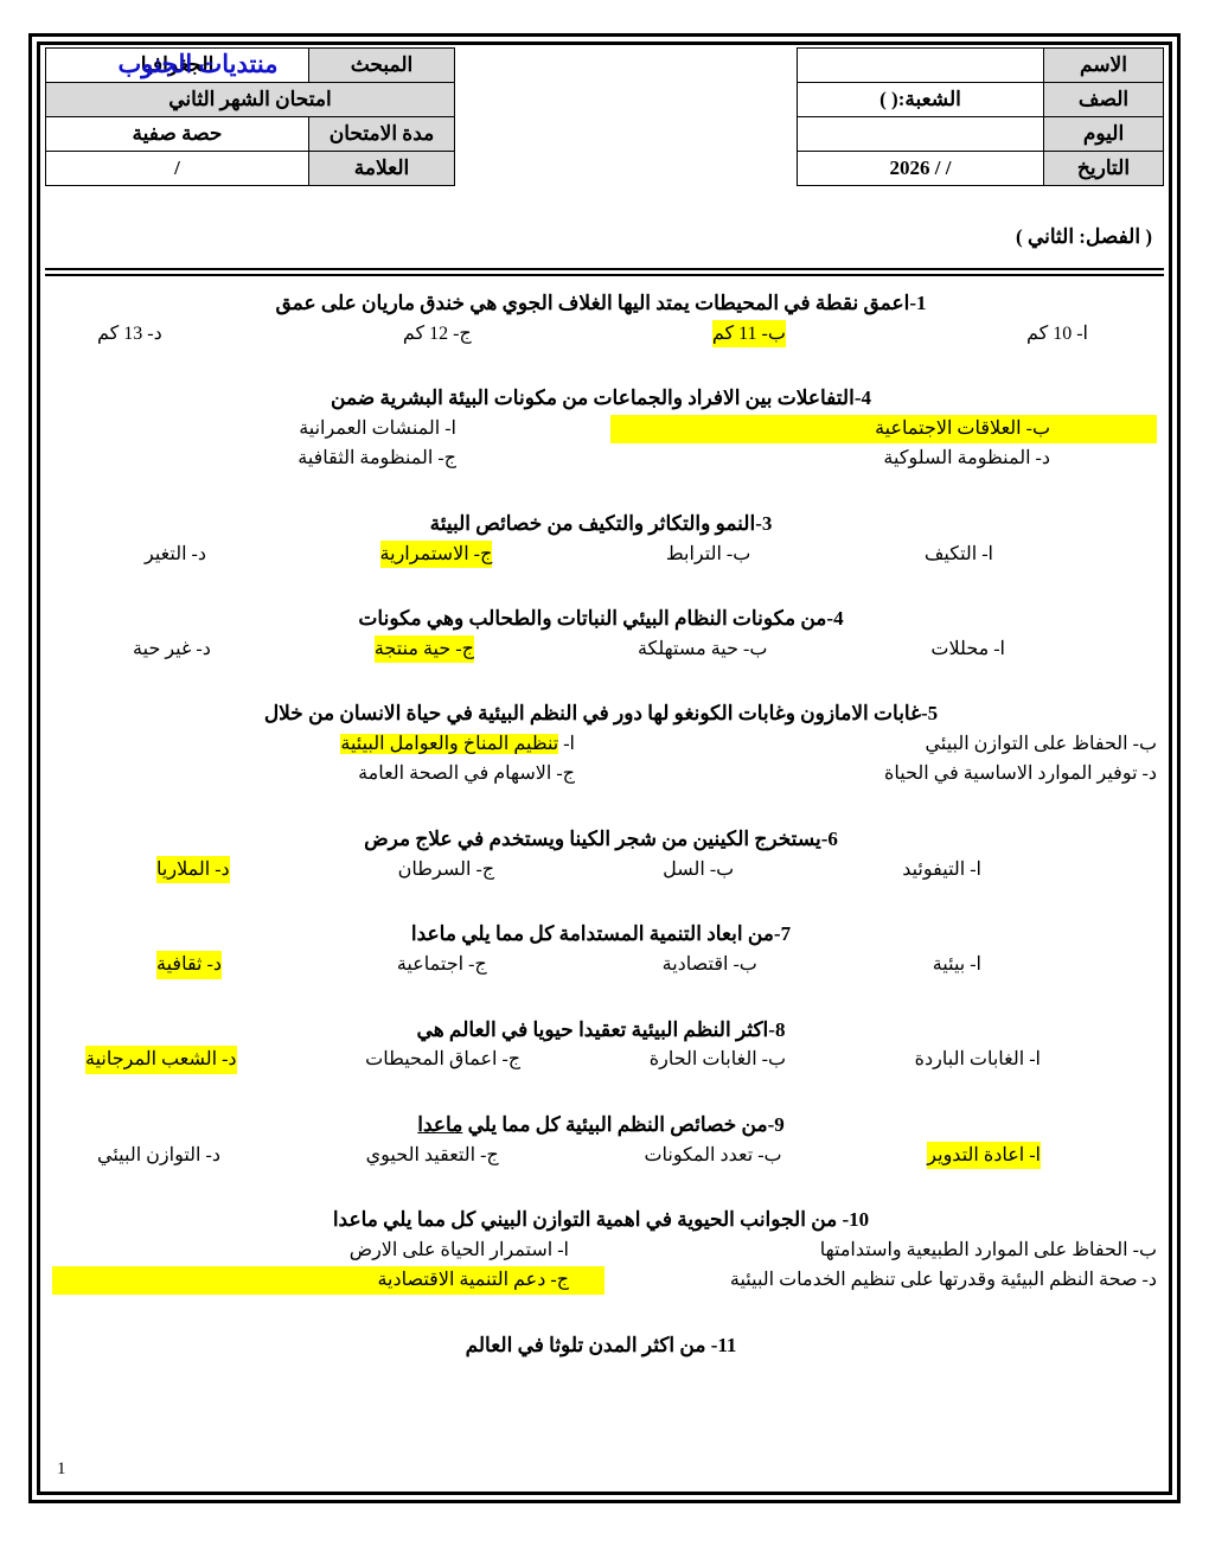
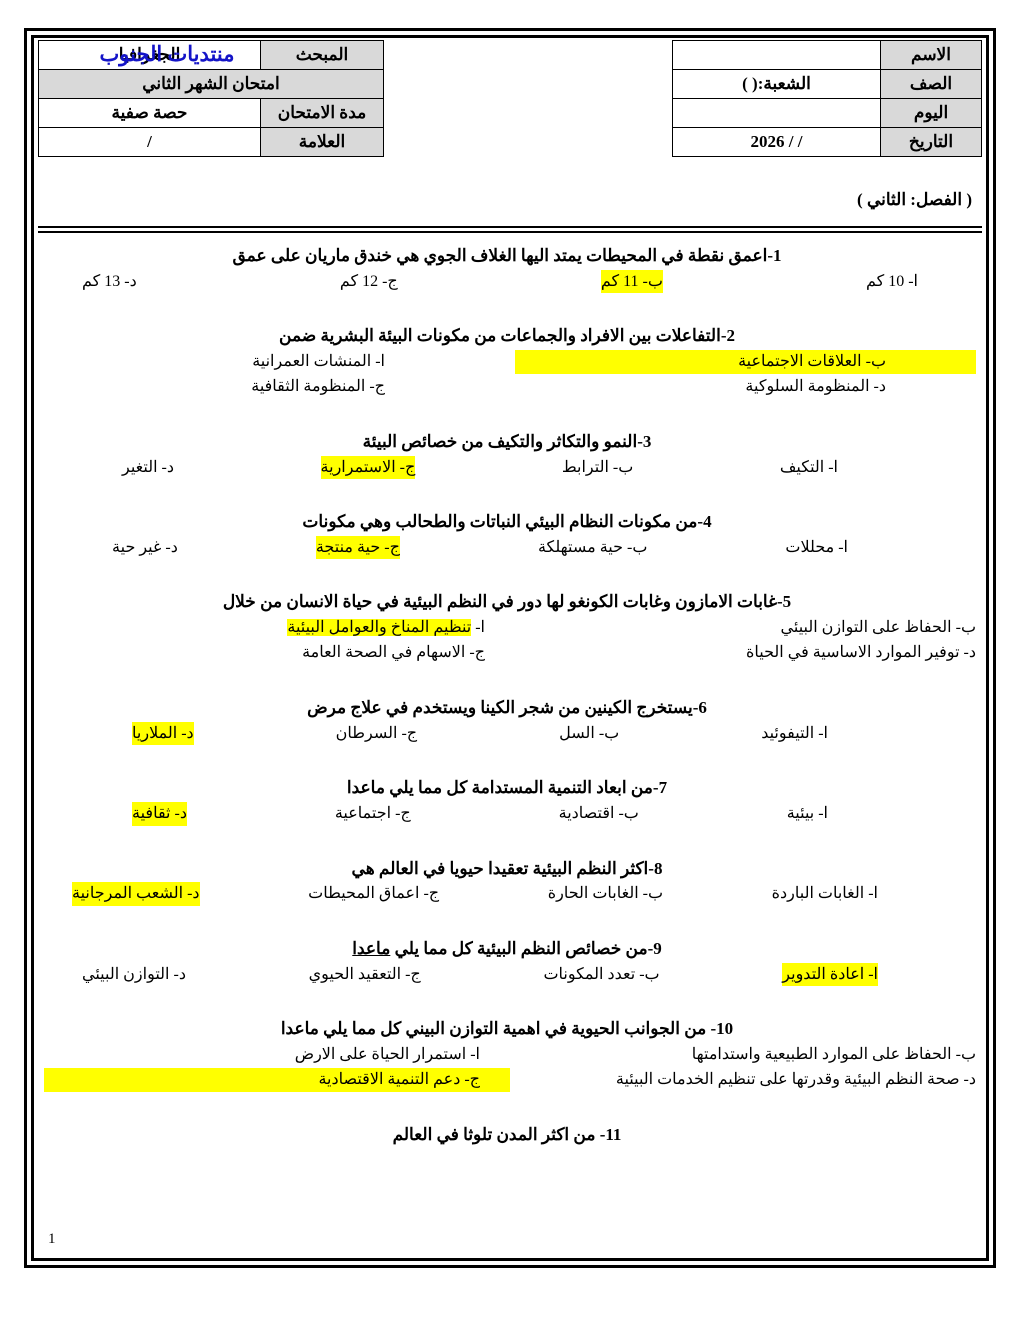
  الاسم
  الصف	الشعبة:( )
  اليوم
  التاريخ	/ / 2026
  المبحث	الجغرافيا
  امتحان الشهر الثاني
  مدة الامتحان	حصة صفية
  العلامة	/
  منتديات الجنوب
  ( الفصل: الثاني )
  1-اعمق نقطة في المحيطات يمتد اليها الغلاف الجوي هي خندق ماريان على عمق
  ا- 10 كم
  ب- 11 كم
  ج- 12 كم
  د- 13 كم
- 4-التفاعلات بين الافراد والجماعات من مكونات البيئة البشرية ضمن
+ 2-التفاعلات بين الافراد والجماعات من مكونات البيئة البشرية ضمن
  ب- العلاقات الاجتماعية
  ا- المنشات العمرانية
  د- المنظومة السلوكية
  ج- المنظومة الثقافية
  3-النمو والتكاثر والتكيف من خصائص البيئة
  ا- التكيف
  ب- الترابط
  ج- الاستمرارية
  د- التغير
  4-من مكونات النظام البيئي النباتات والطحالب وهي مكونات
  ا- محللات
  ب- حية مستهلكة
  ج- حية منتجة
  د- غير حية
  5-غابات الامازون وغابات الكونغو لها دور في النظم البيئية في حياة الانسان من خلال
  ب- الحفاظ على التوازن البيئي
  ا- تنظيم المناخ والعوامل البيئية
  د- توفير الموارد الاساسية في الحياة
  ج- الاسهام في الصحة العامة
  6-يستخرج الكينين من شجر الكينا ويستخدم في علاج مرض
  ا- التيفوئيد
  ب- السل
  ج- السرطان
  د- الملاريا
  7-من ابعاد التنمية المستدامة كل مما يلي ماعدا
  ا- بيئية
  ب- اقتصادية
  ج- اجتماعية
  د- ثقافية
  8-اكثر النظم البيئية تعقيدا حيويا في العالم هي
  ا- الغابات الباردة
  ب- الغابات الحارة
  ج- اعماق المحيطات
  د- الشعب المرجانية
  9-من خصائص النظم البيئية كل مما يلي ماعدا
  ا- اعادة التدوير
  ب- تعدد المكونات
  ج- التعقيد الحيوي
  د- التوازن البيئي
  10- من الجوانب الحيوية في اهمية التوازن البيني كل مما يلي ماعدا
  ب- الحفاظ على الموارد الطبيعية واستدامتها
  ا- استمرار الحياة على الارض
  د- صحة النظم البيئية وقدرتها على تنظيم الخدمات البيئية
  ج- دعم التنمية الاقتصادية
  11- من اكثر المدن تلوثا في العالم
  1
